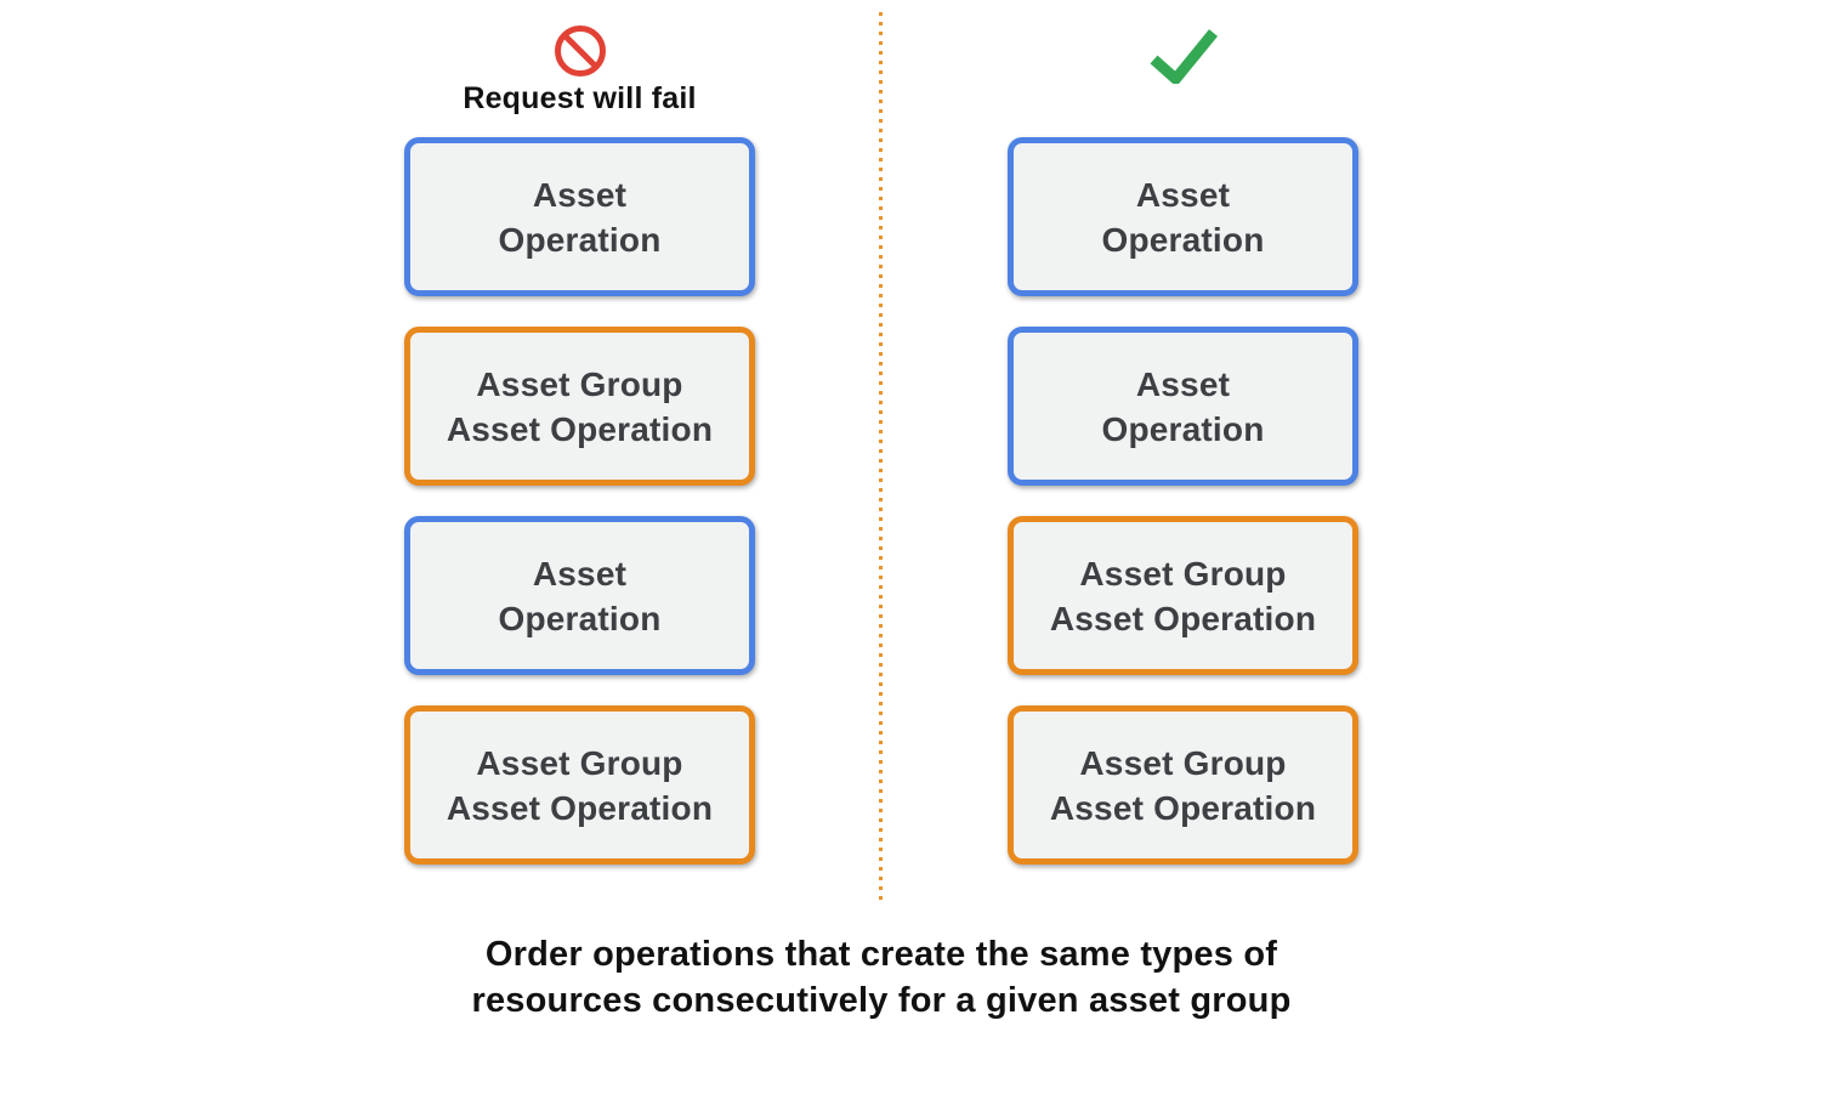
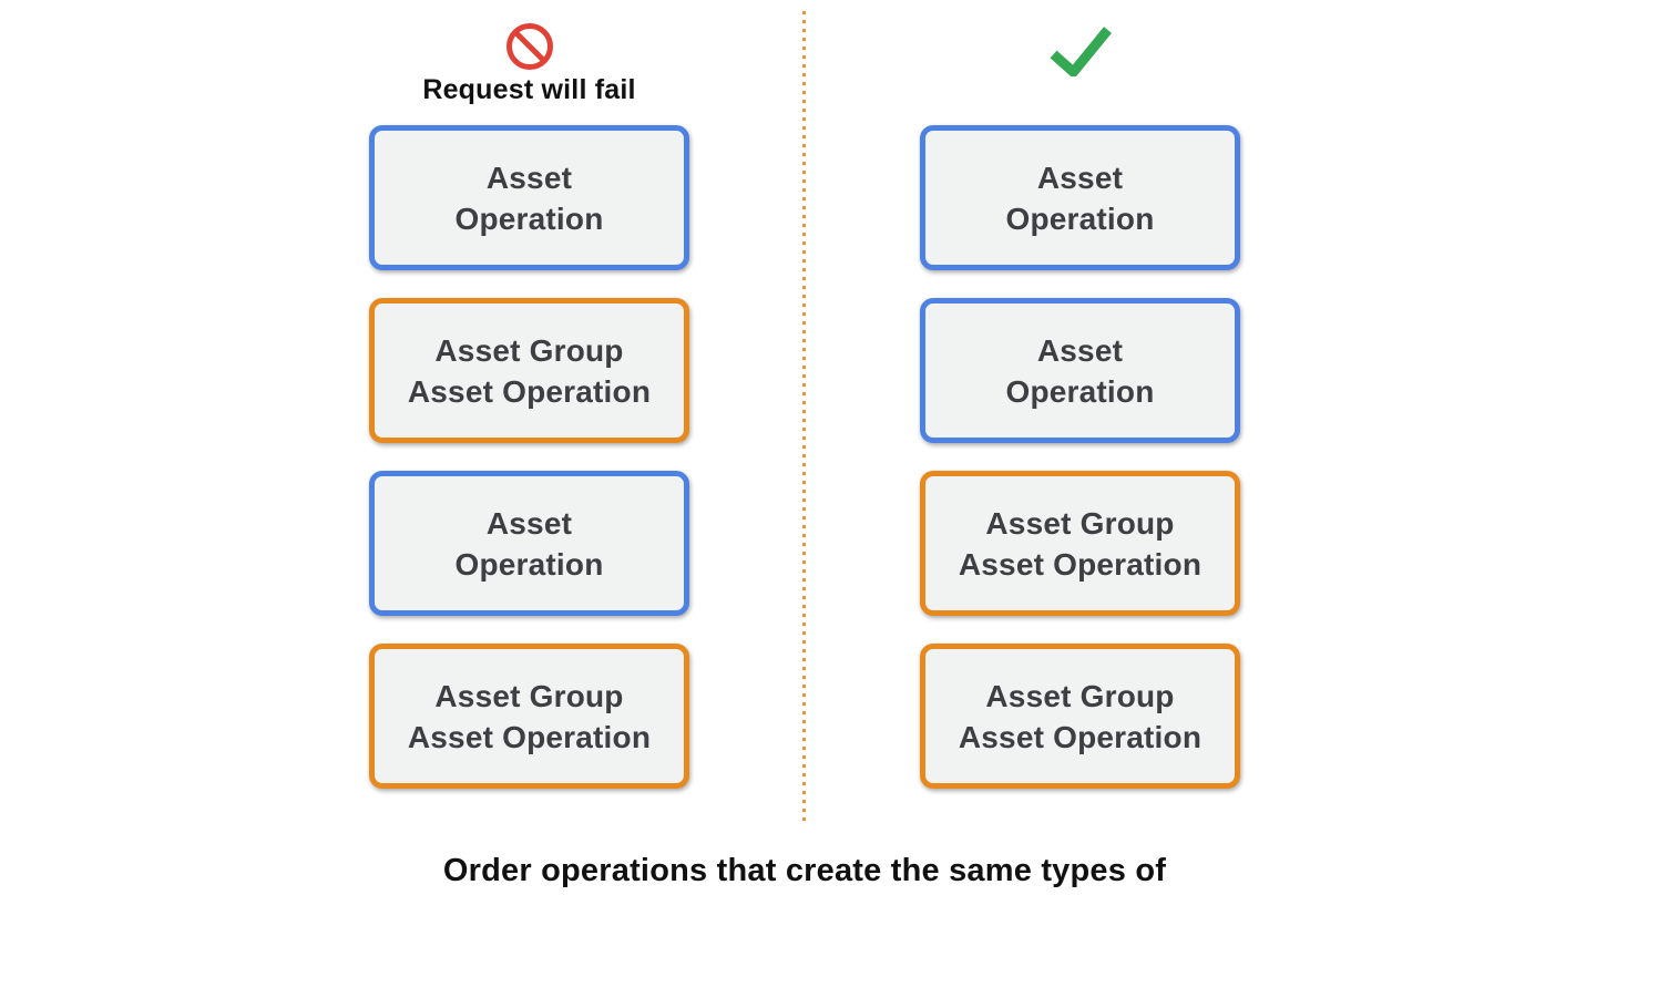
  Request will fail
  Asset
  Operation
  Asset Group
  Asset Operation
  Asset
  Operation
  Asset Group
  Asset Operation
  Asset
  Operation
  Asset
  Operation
  Asset Group
  Asset Operation
  Asset Group
  Asset Operation
  Order operations that create the same types of
- resources consecutively for a given asset group
